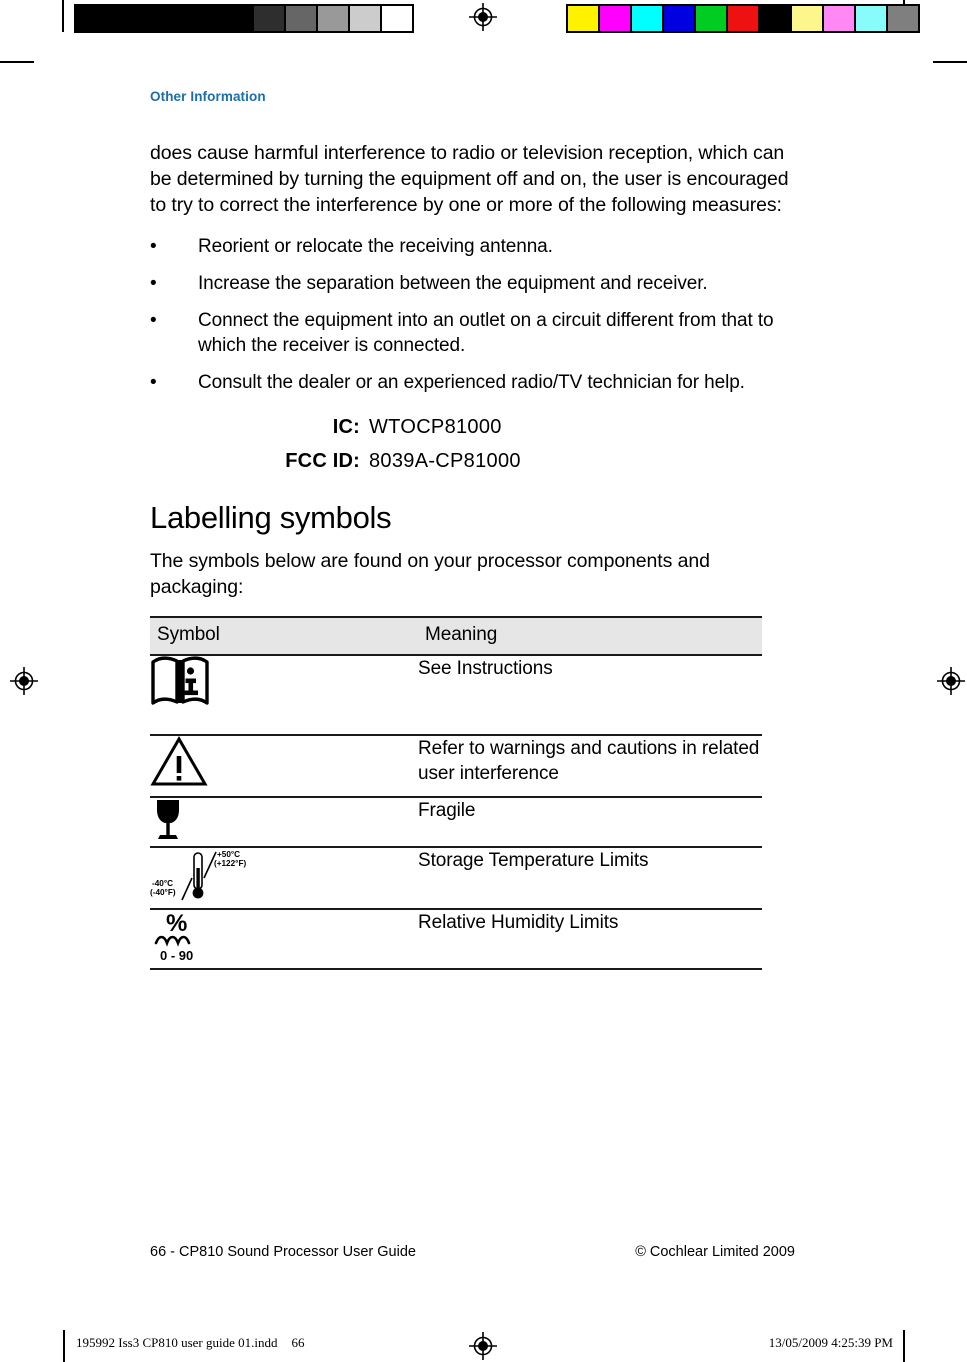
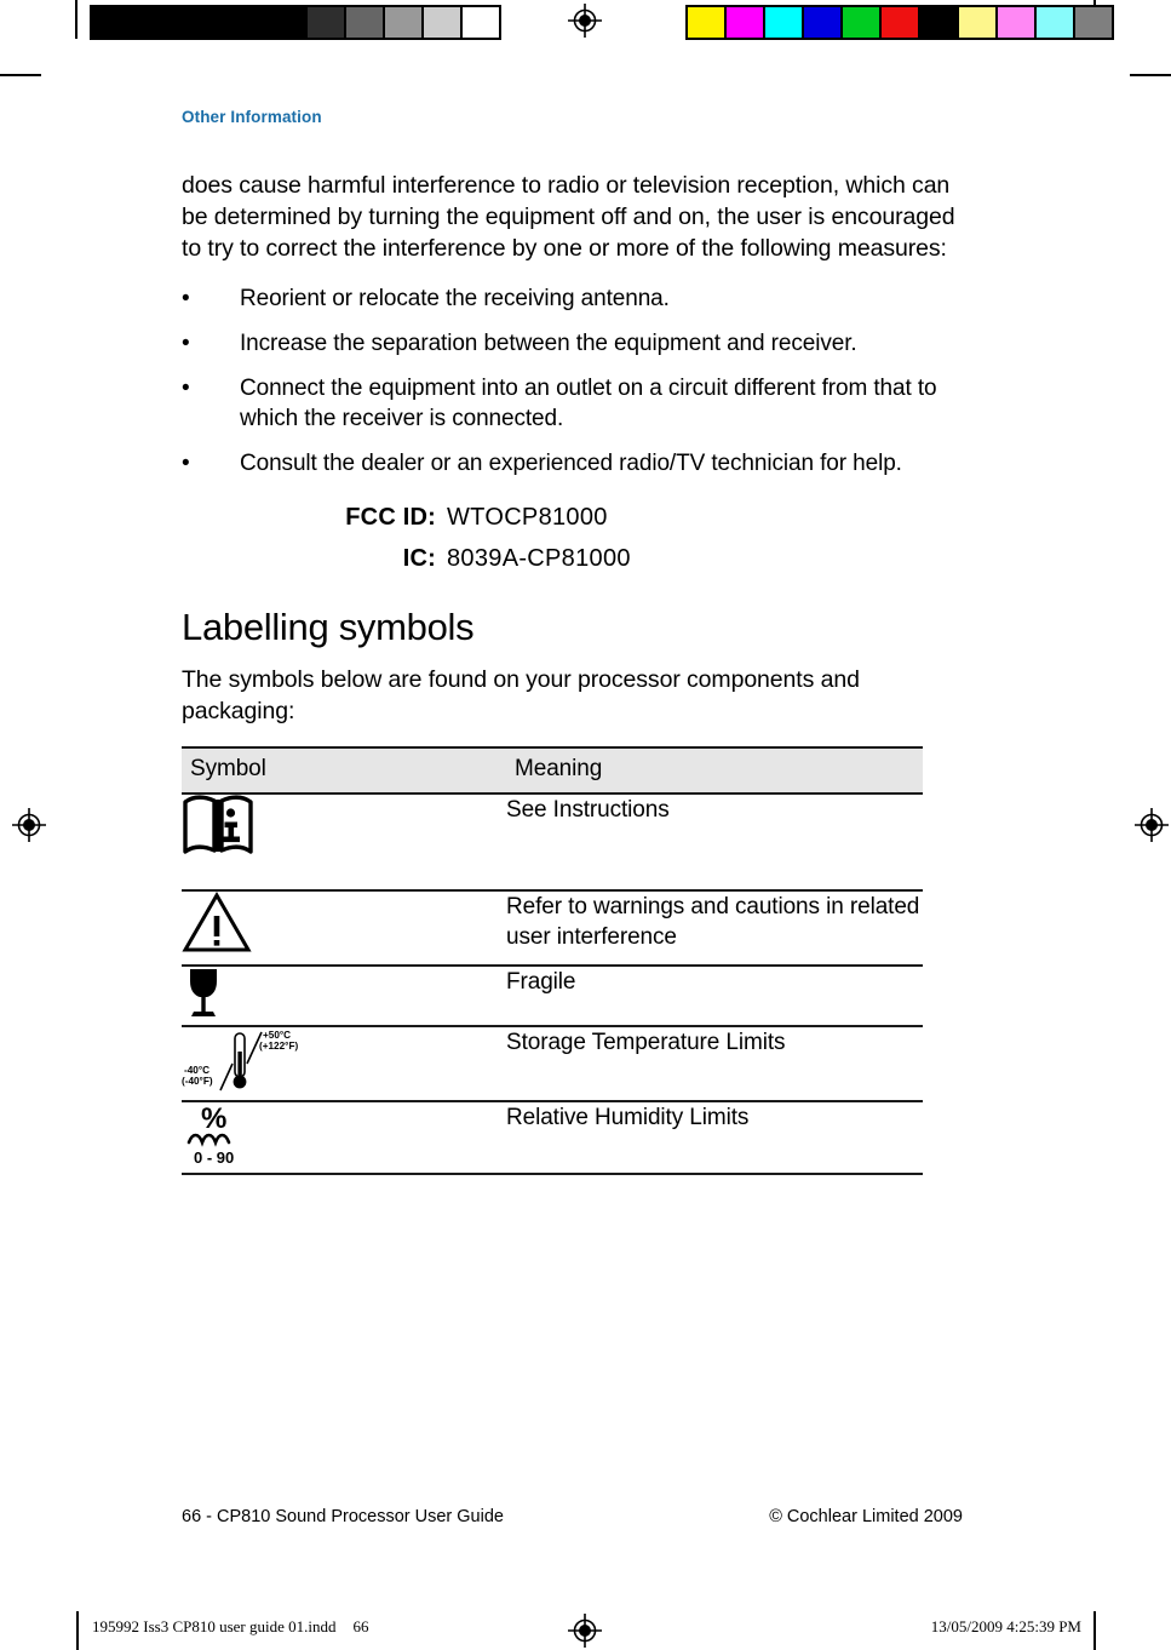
  Other Information
  does cause harmful interference to radio or television reception, which can be determined by turning the equipment off and on, the user is encouraged to try to correct the interference by one or more of the following measures:
  •
  Reorient or relocate the receiving antenna.
  •
  Increase the separation between the equipment and receiver.
  •
  Connect the equipment into an outlet on a circuit different from that to which the receiver is connected.
  •
  Consult the dealer or an experienced radio/TV technician for help.
- IC:
+ FCC ID:
  WTOCP81000
- FCC ID:
+ IC:
  8039A-CP81000
  Labelling symbols
  The symbols below are found on your processor components and packaging:
  Symbol	Meaning
  	See Instructions
  	Refer to warnings and cautions in related user interference
  	Fragile
  +50°C (+122°F) -40°C (-40°F)	Storage Temperature Limits
  % 0 - 90	Relative Humidity Limits
  66 - CP810 Sound Processor User Guide
  © Cochlear Limited 2009
  195992 Iss3 CP810 user guide 01.indd 66
  13/05/2009 4:25:39 PM
